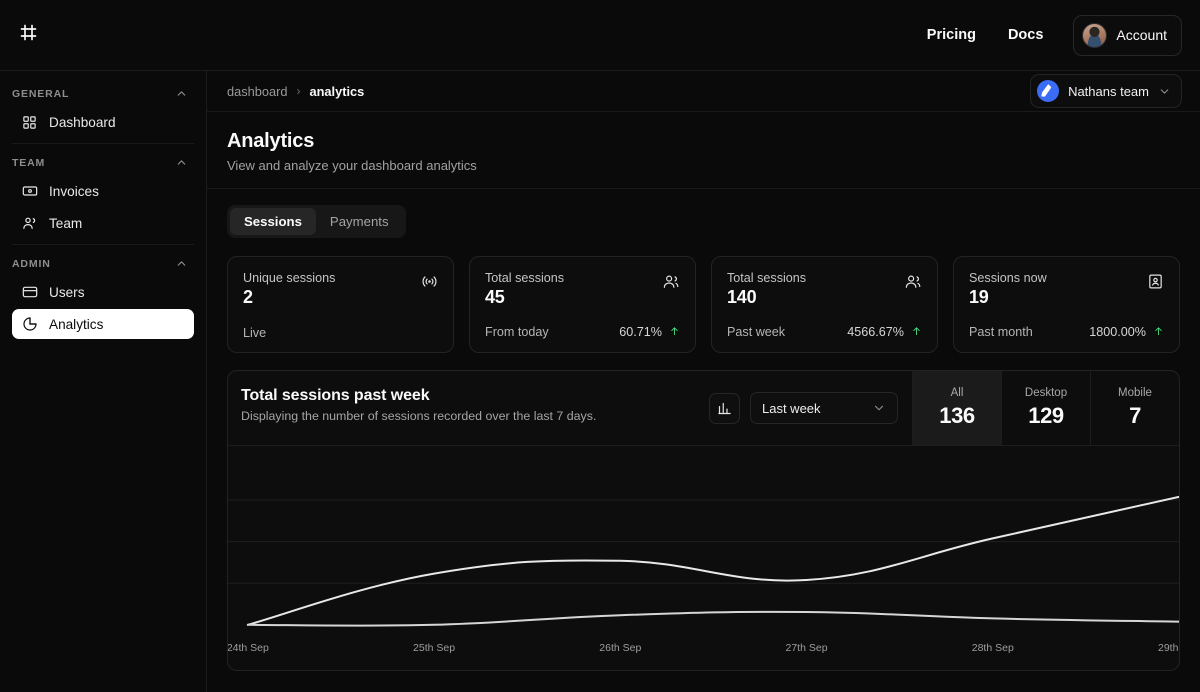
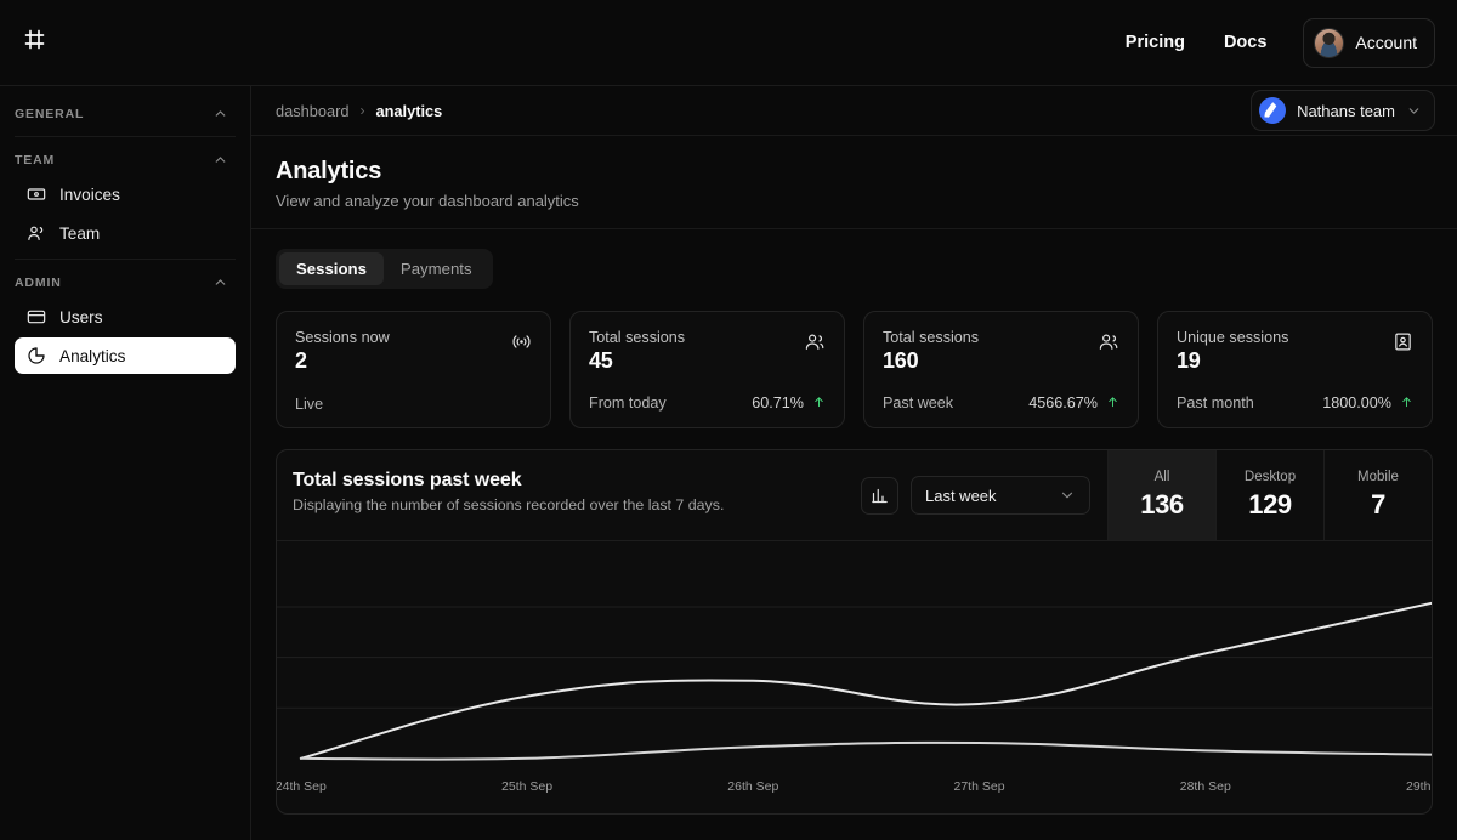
  Pricing
  Docs
  Account
  GENERAL
- Dashboard
  TEAM
  Invoices
  Team
  ADMIN
  Users
  Analytics
  dashboard
  ›
  analytics
  Nathans team
  Analytics
  View and analyze your dashboard analytics
  Sessions
  Payments
- Unique sessions
+ Sessions now
  2
  Live
  Total sessions
  45
  From today
  60.71%
  Total sessions
- 140
+ 160
  Past week
  4566.67%
- Sessions now
+ Unique sessions
  19
  Past month
  1800.00%
  Total sessions past week
  Displaying the number of sessions recorded over the last 7 days.
  Last week
  All
  136
  Desktop
  129
  Mobile
  7
  24th Sep
  25th Sep
  26th Sep
  27th Sep
  28th Sep
